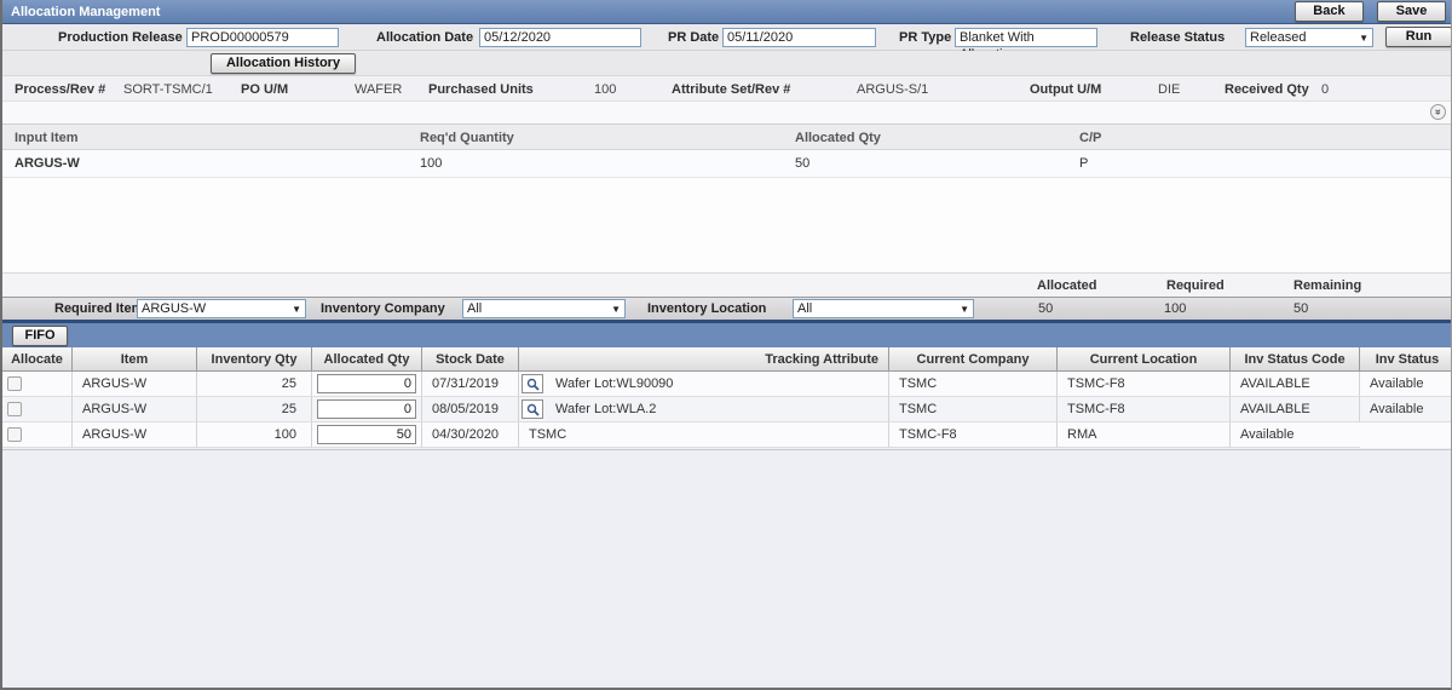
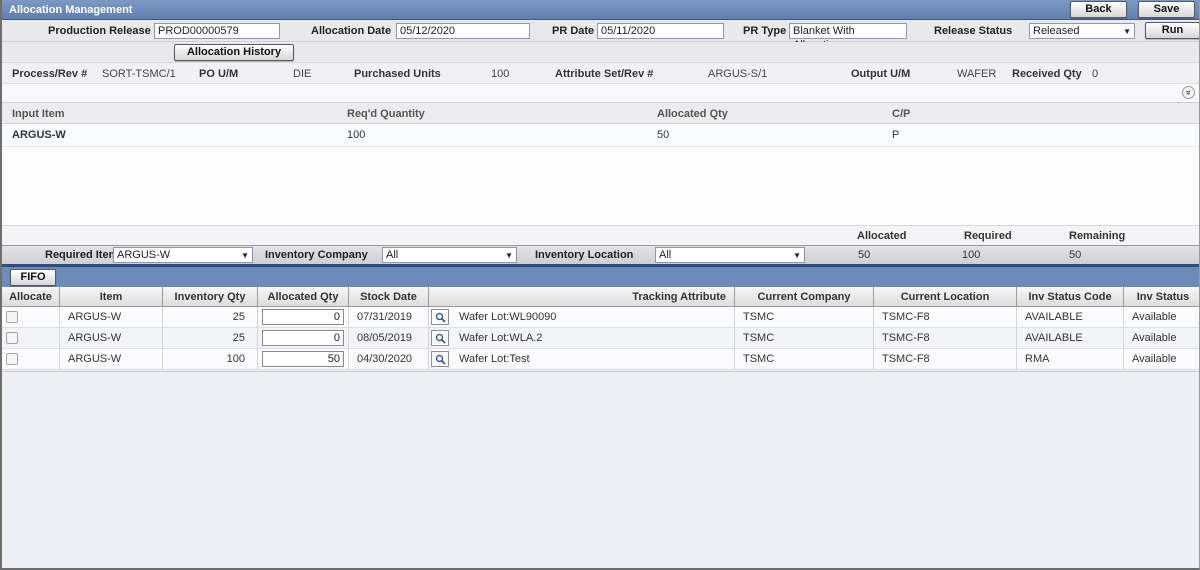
  Allocation Management
  Back Save
  Production Release
  PROD00000579
  Allocation Date
  05/12/2020
  PR Date
  05/11/2020
  PR Type
  Release Status
  Released
  ▼
  Run
  Allocation History
  Process/Rev #
  SORT-TSMC/1
  PO U/M
- WAFER
+ DIE
  Purchased Units
  100
  Attribute Set/Rev #
  ARGUS-S/1
  Output U/M
- DIE
+ WAFER
  Received Qty
  0
  Input Item
  Req'd Quantity
  Allocated Qty
  C/P
  ARGUS-W
  100
  50
  P
  Allocated
  Required
  Remaining
  Required Ite
  ARGUS-W
  ▼
  Inventory Company
  All
  ▼
  Inventory Location
  All
  ▼
  50
  100
  50
  FIFO
  Allocate
  Item
  Inventory Qty
  Allocated Qty
  Stock Date
  Tracking Attribute
  Current Company
  Current Location
  Inv Status Code
  Inv Status
  ARGUS-W
  25
  0
  07/31/2019
  Wafer Lot:WL90090
  TSMC
  TSMC-F8
  AVAILABLE
  Available
  ARGUS-W
  25
  0
  08/05/2019
  Wafer Lot:WLA.2
  TSMC
  TSMC-F8
  AVAILABLE
  Available
  ARGUS-W
  100
  50
  04/30/2020
+ Wafer Lot:Test
  TSMC
  TSMC-F8
  RMA
  Available
